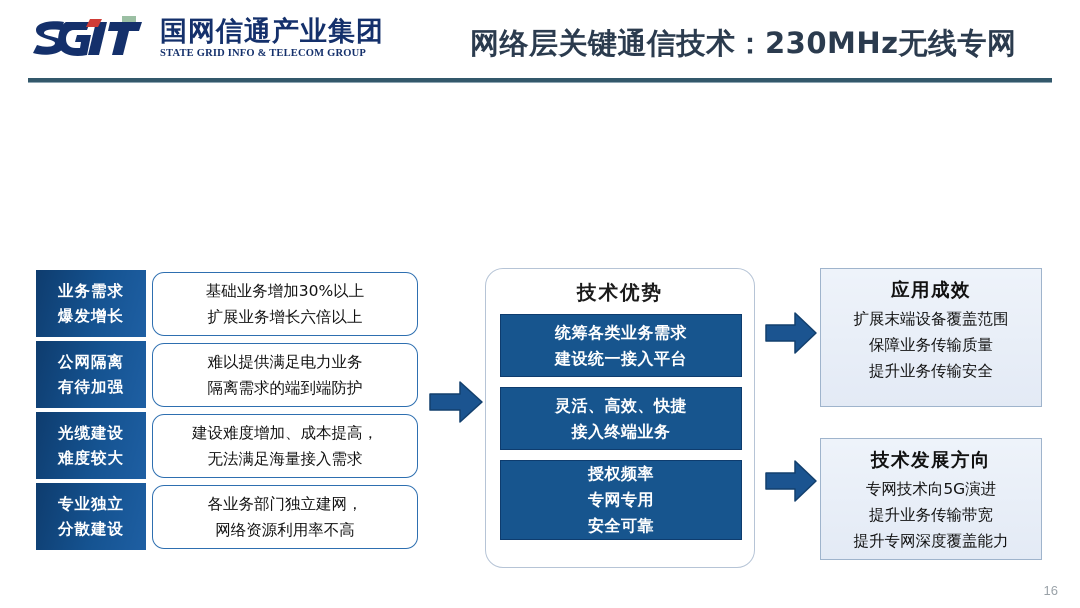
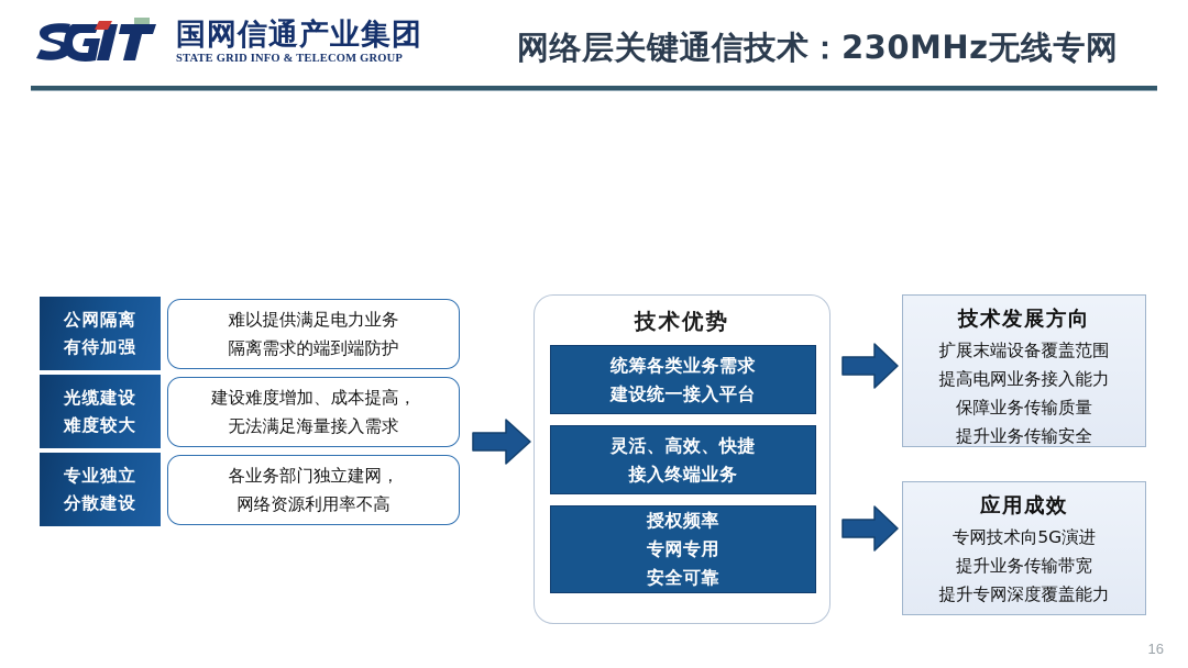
  国网信通产业集团
  STATE GRID INFO & TELECOM GROUP
  网络层关键通信技术：230MHz无线专网
- 业务需求
- 爆发增长
- 基础业务增加30%以上
- 扩展业务增长六倍以上
  公网隔离
  有待加强
  难以提供满足电力业务
  隔离需求的端到端防护
  光缆建设
  难度较大
  建设难度增加、成本提高，
  无法满足海量接入需求
  专业独立
  分散建设
  各业务部门独立建网，
  网络资源利用率不高
  技术优势
  统筹各类业务需求
  建设统一接入平台
  灵活、高效、快捷
  接入终端业务
  授权频率
  专网专用
  安全可靠
- 应用成效
+ 技术发展方向
  扩展末端设备覆盖范围
+ 提高电网业务接入能力
  保障业务传输质量
  提升业务传输安全
- 技术发展方向
+ 应用成效
  专网技术向5G演进
  提升业务传输带宽
  提升专网深度覆盖能力
  16
